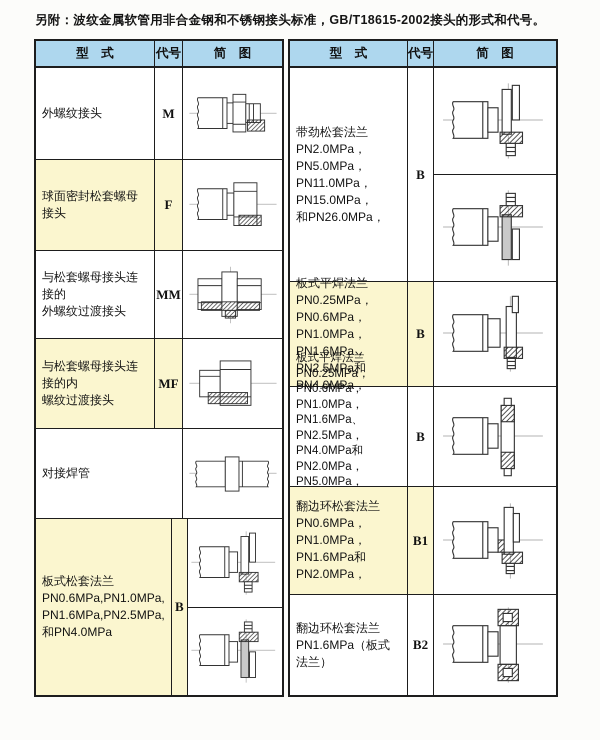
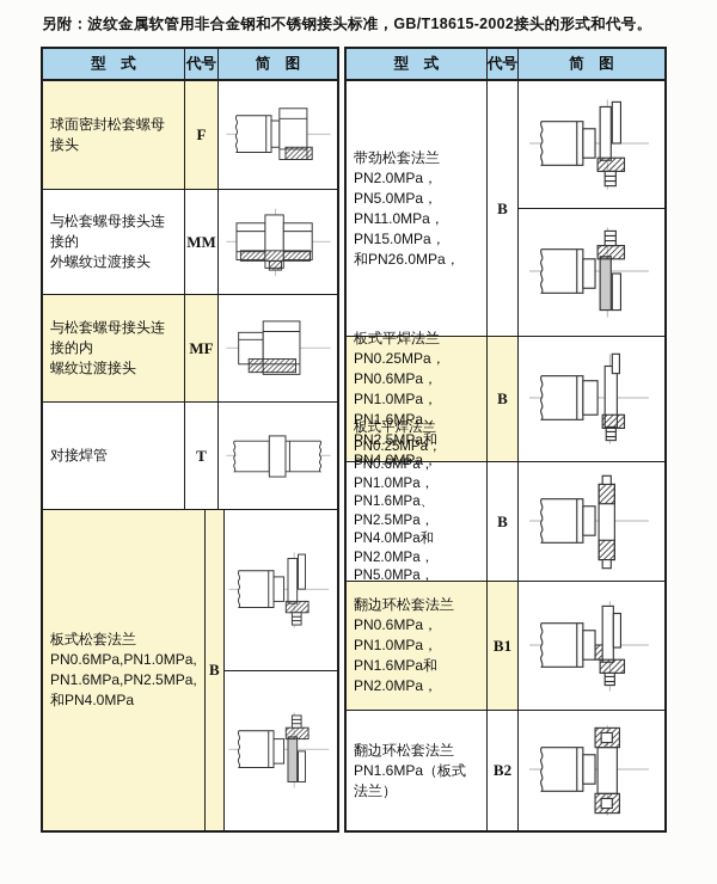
  另附：波纹金属软管用非合金钢和不锈钢接头标准，GB/T18615-2002接头的形式和代号。
  型 式
  代号
  简 图
- 外螺纹接头
- M
  球面密封松套螺母接头
  F
  与松套螺母接头连接的
  外螺纹过渡接头
  MM
  与松套螺母接头连接的内
  螺纹过渡接头
  MF
  对接焊管
+ T
  板式松套法兰
  PN0.6MPa,PN1.0MPa,
  PN1.6MPa,PN2.5MPa,
  和PN4.0MPa
  B
  型 式
  代号
  简 图
  带劲松套法兰
  PN2.0MPa，PN5.0MPa，
  PN11.0MPa，PN15.0MPa，
  和PN26.0MPa，
  B
  板式平焊法兰
  PN0.25MPa，PN0.6MPa，
  PN1.0MPa，PN1.6MPa，
  PN2.5MPa和PN4.0MPa，
  B
  板式平焊法兰
  PN0.25MPa，PN0.6MPa，
  PN1.0MPa，PN1.6MPa、
  PN2.5MPa，PN4.0MPa和
  PN2.0MPa，PN5.0MPa，
  B
  翻边环松套法兰
  PN0.6MPa，PN1.0MPa，
  PN1.6MPa和PN2.0MPa，
  B1
  翻边环松套法兰
  PN1.6MPa（板式法兰）
  B2
